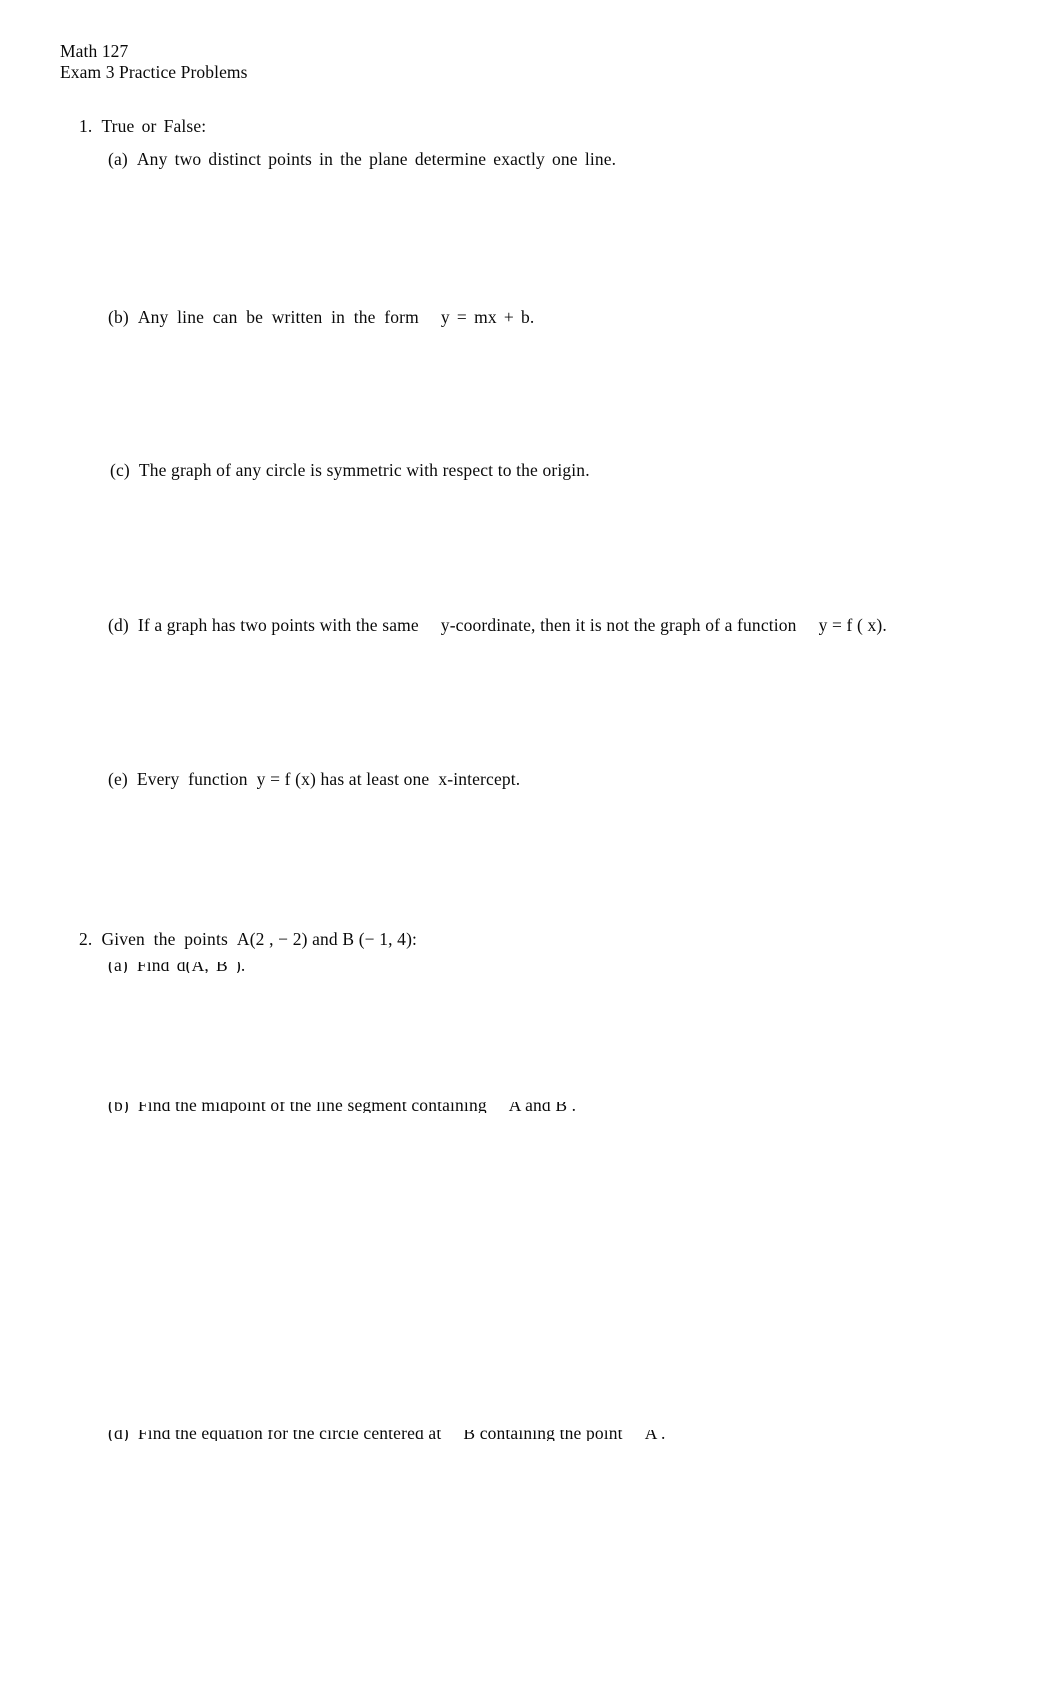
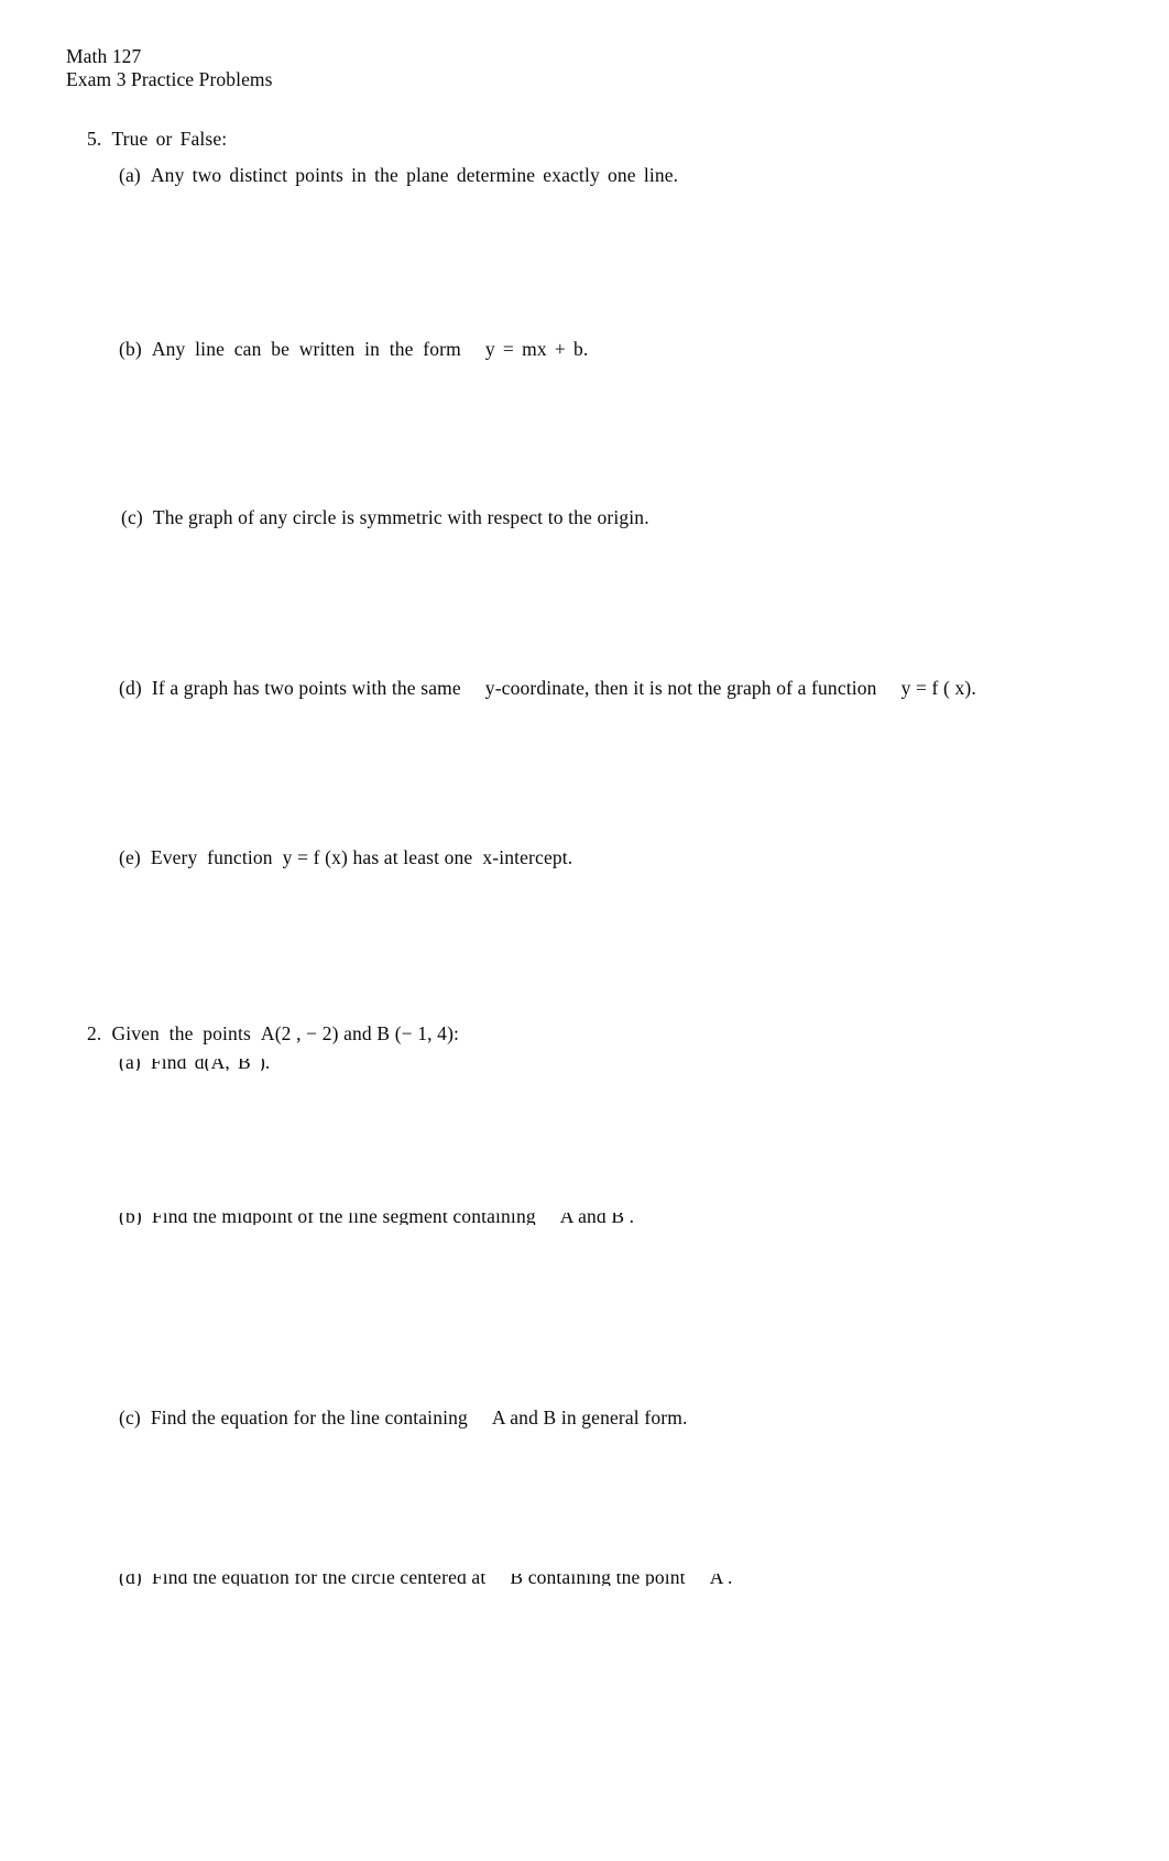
  Math 127
  Exam 3 Practice Problems
- 1. True or False:
+ 5. True or False:
  (a) Any two distinct points in the plane determine exactly one line.
  (b) Any line can be written in the form y = mx + b.
  (c) The graph of any circle is symmetric with respect to the origin.
  (d) If a graph has two points with the same y-coordinate, then it is not the graph of a function y = f ( x).
  (e) Every function y = f (x) has at least one x-intercept.
  2. Given the points A(2 , − 2) and B (− 1, 4):
  (a) Find d(A, B ).
  (b) Find the midpoint of the line segment containing A and B .
+ (c) Find the equation for the line containing A and B in general form.
  (d) Find the equation for the circle centered at B containing the point A .
